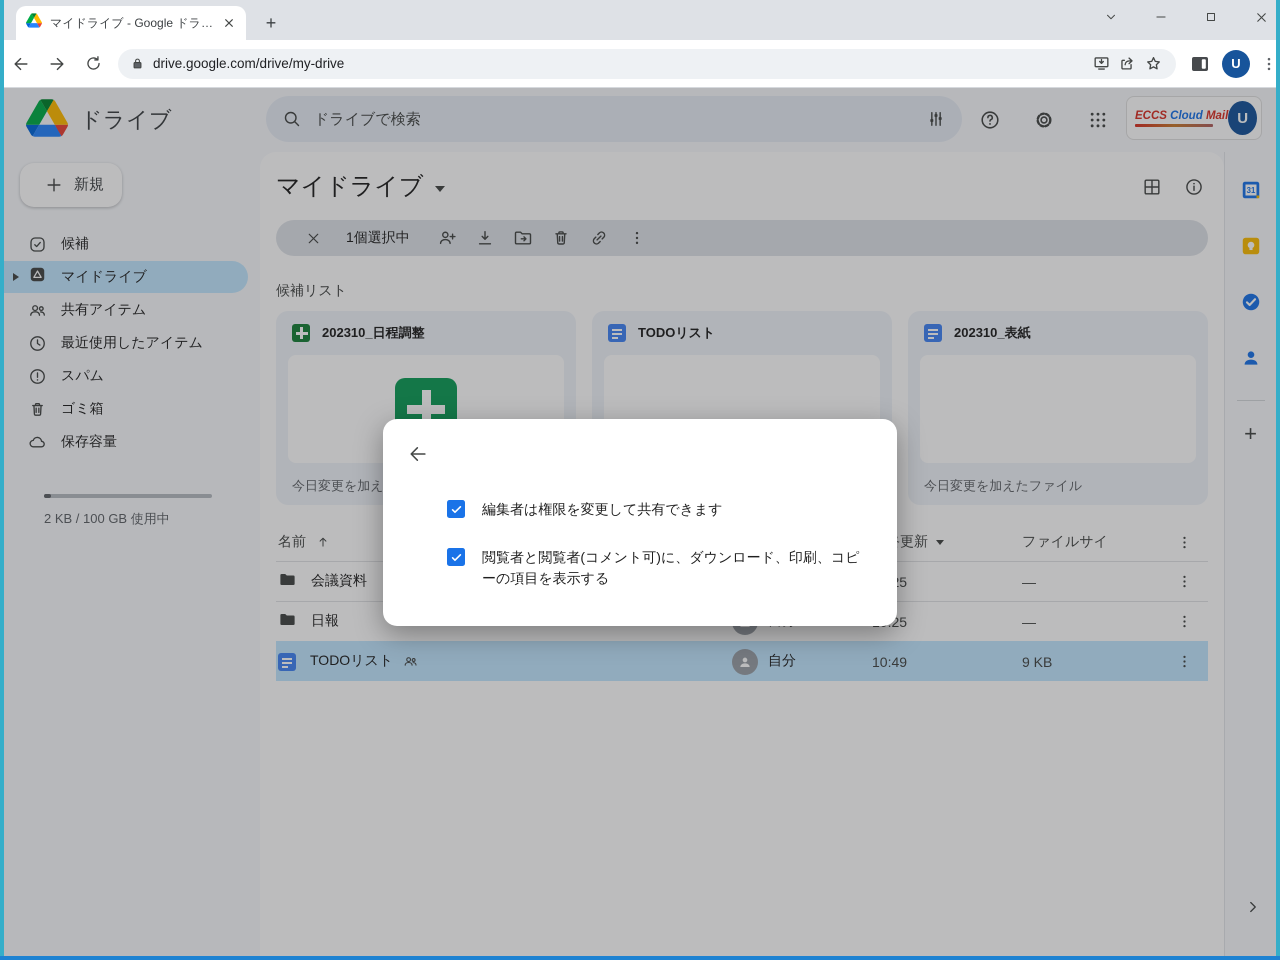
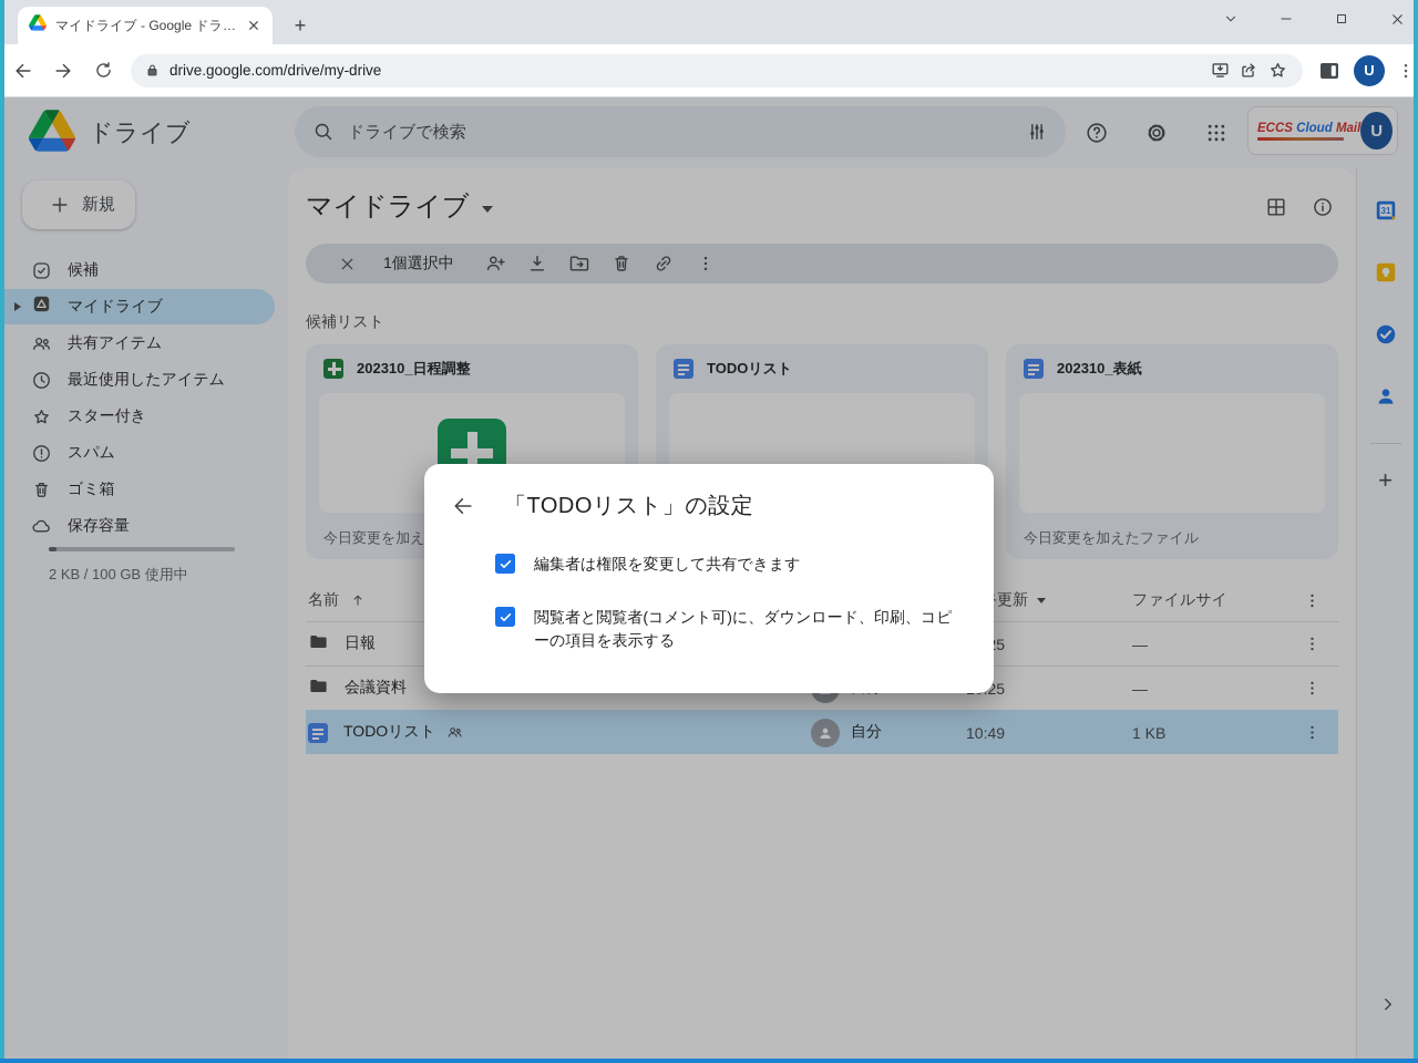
  マイドライブ - Google ドライブ
  +
  drive.google.com/drive/my-drive
  U
  ドライブ
  ドライブで検索
  ECCS Cloud Mail
  U
  新規
  候補
  マイドライブ
  共有アイテム
  最近使用したアイテム
+ スター付き
  スパム
  ゴミ箱
  保存容量
  2 KB / 100 GB 使用中
  マイドライブ
  1個選択中
  候補リスト
  202310_日程調整
  TODOリスト
  202310_表紙
  今日変更を加えたファイル
  名前
  ファイルサイ
- 会議資料
+ 日報
  —
- 日報
+ 会議資料
  —
  TODOリスト
  自分
  10:49
- 9 KB
+ 1 KB
  31
  +
+ 「TODOリスト」の設定
  編集者は権限を変更して共有できます
  閲覧者と閲覧者(コメント可)に、ダウンロード、印刷、コピーの項目を表示する
